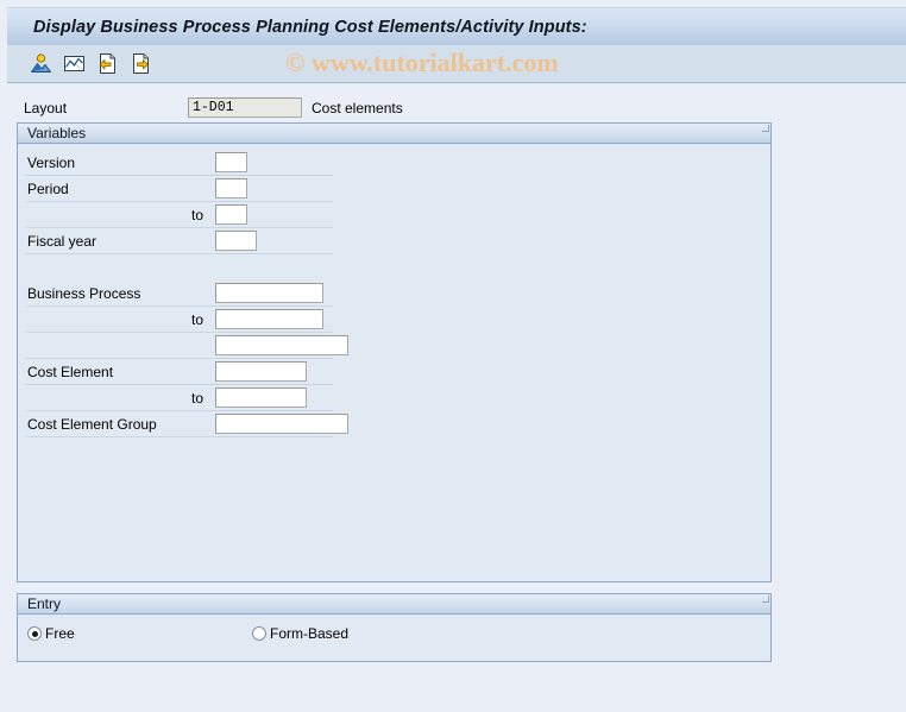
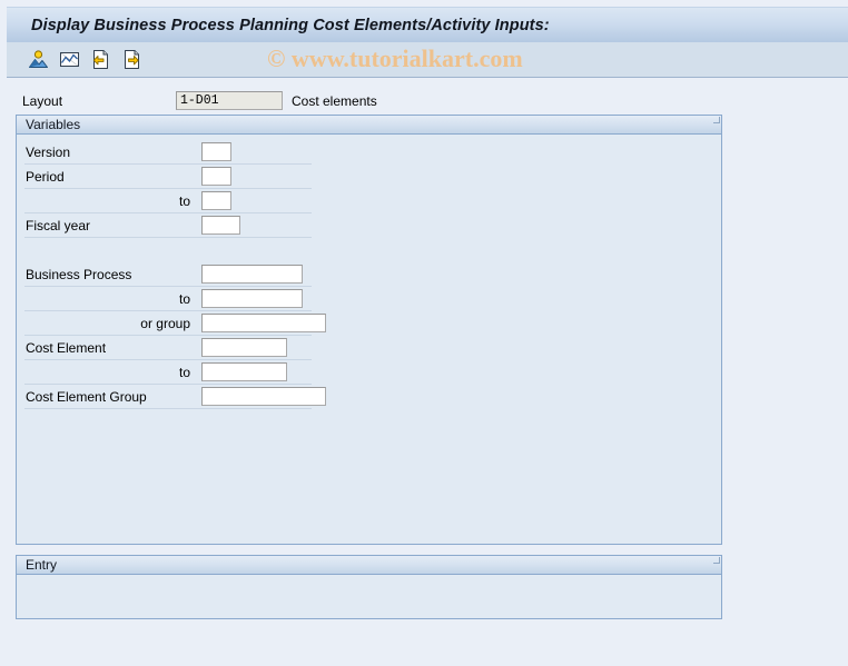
  Display Business Process Planning Cost Elements/Activity Inputs:
  © www.tutorialkart.com
  Layout
  1-D01
  Cost elements
  Variables
  Version
  Period
  to
  Fiscal year
  Business Process
  to
+ or group
  Cost Element
  to
  Cost Element Group
  Entry
- Free
- Form-Based
